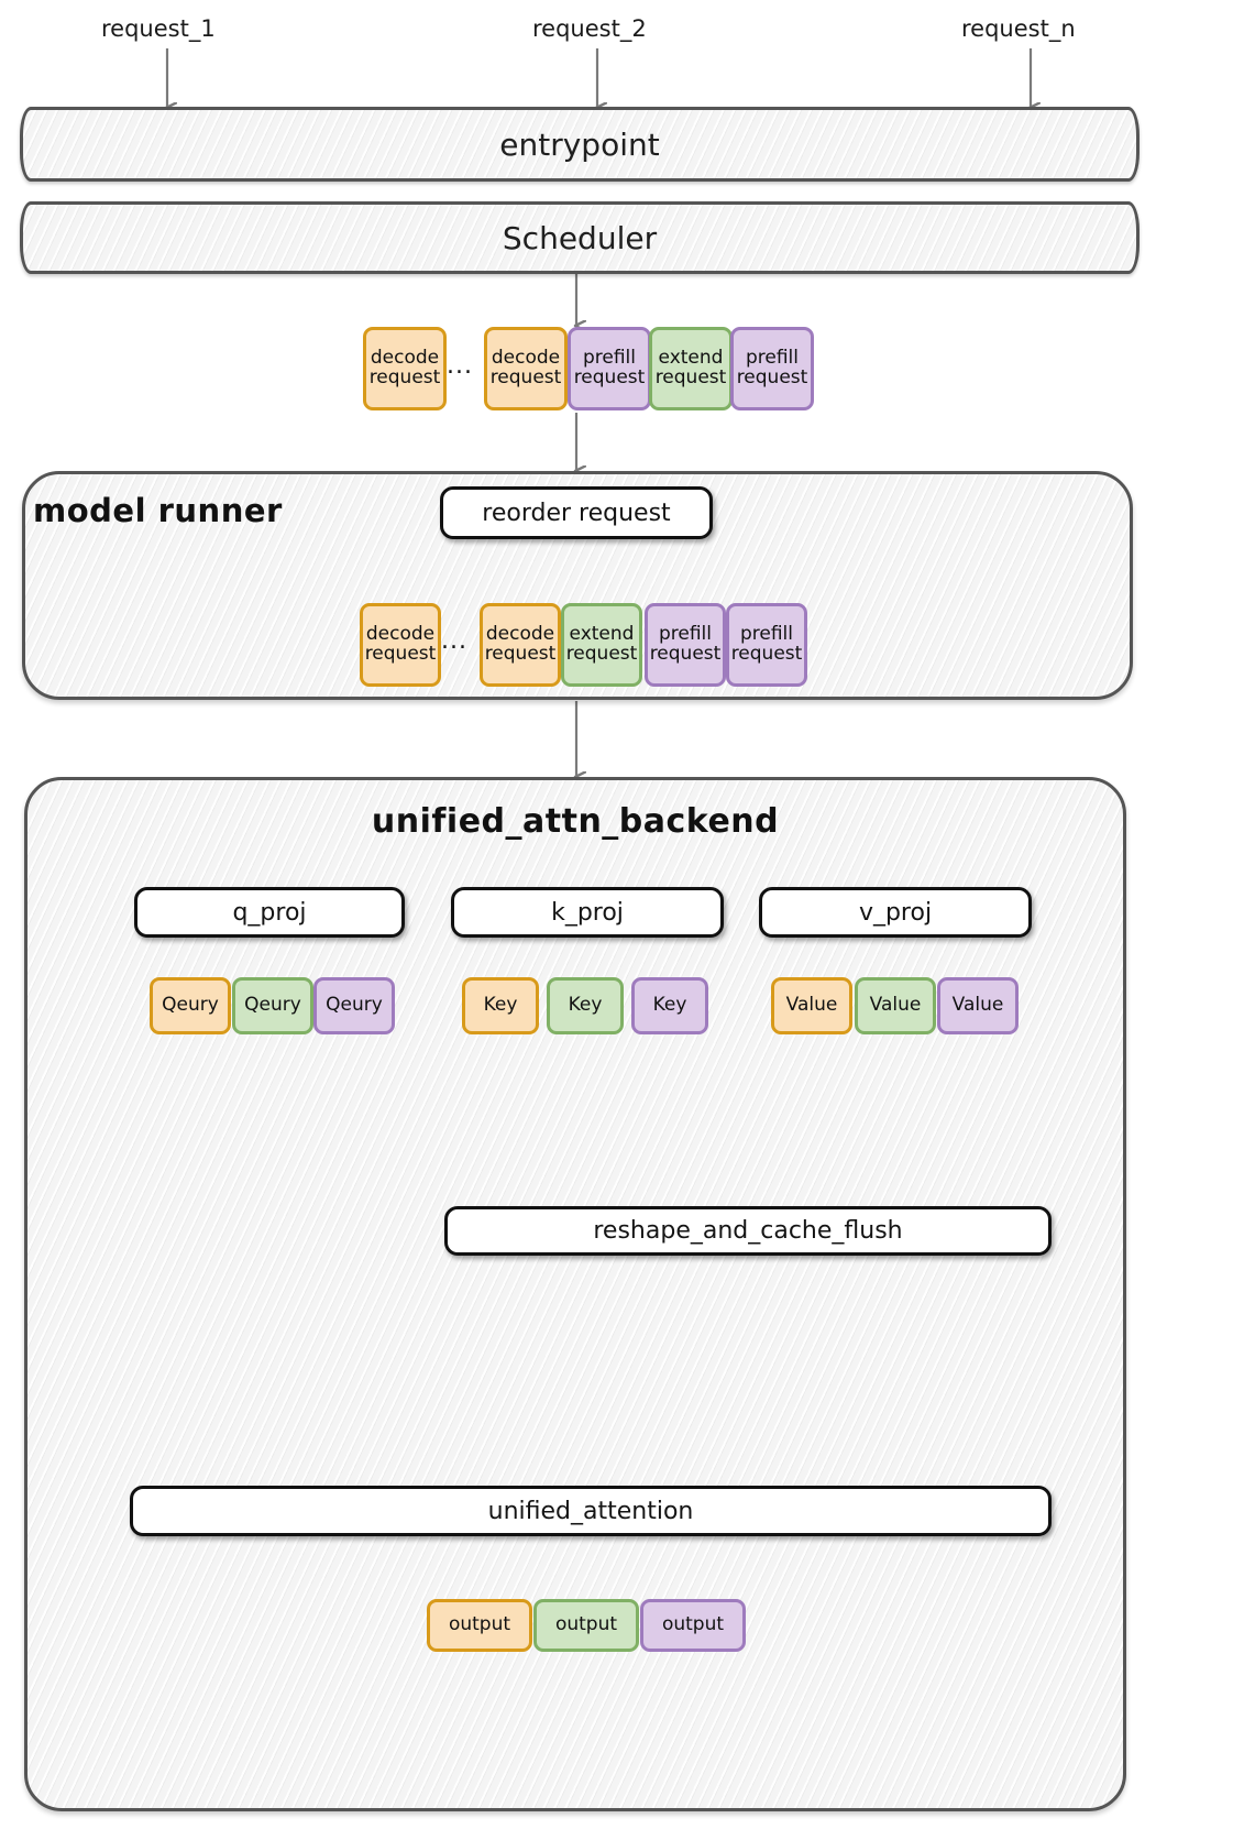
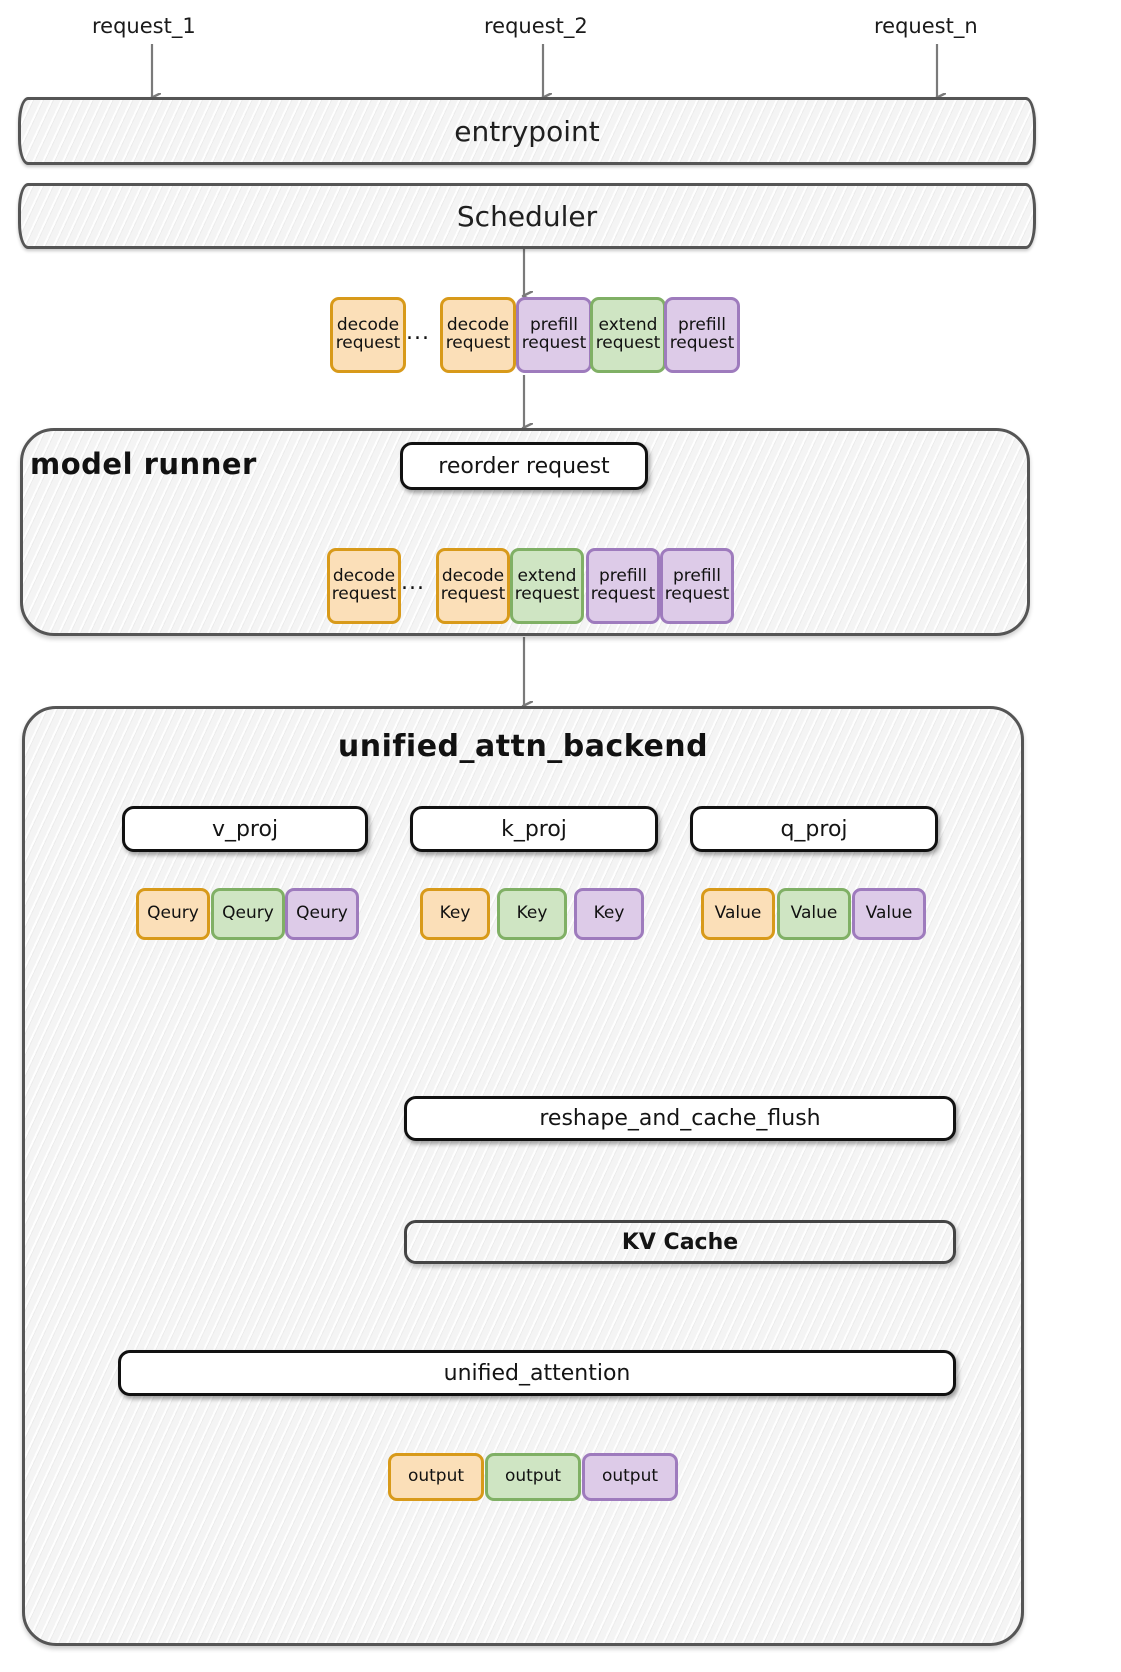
  request_1
  request_2
  request_n
  entrypoint
  Scheduler
  decode
  request
  ...
  decode
  request
  prefill
  request
  extend
  request
  prefill
  request
  model runner
  reorder request
  decode
  request
  ...
  decode
  request
  extend
  request
  prefill
  request
  prefill
  request
  unified_attn_backend
- q_proj
+ v_proj
  k_proj
- v_proj
+ q_proj
  Qeury
  Qeury
  Qeury
  Key
  Key
  Key
  Value
  Value
  Value
  reshape_and_cache_flush
+ KV Cache
  unified_attention
  output
  output
  output
